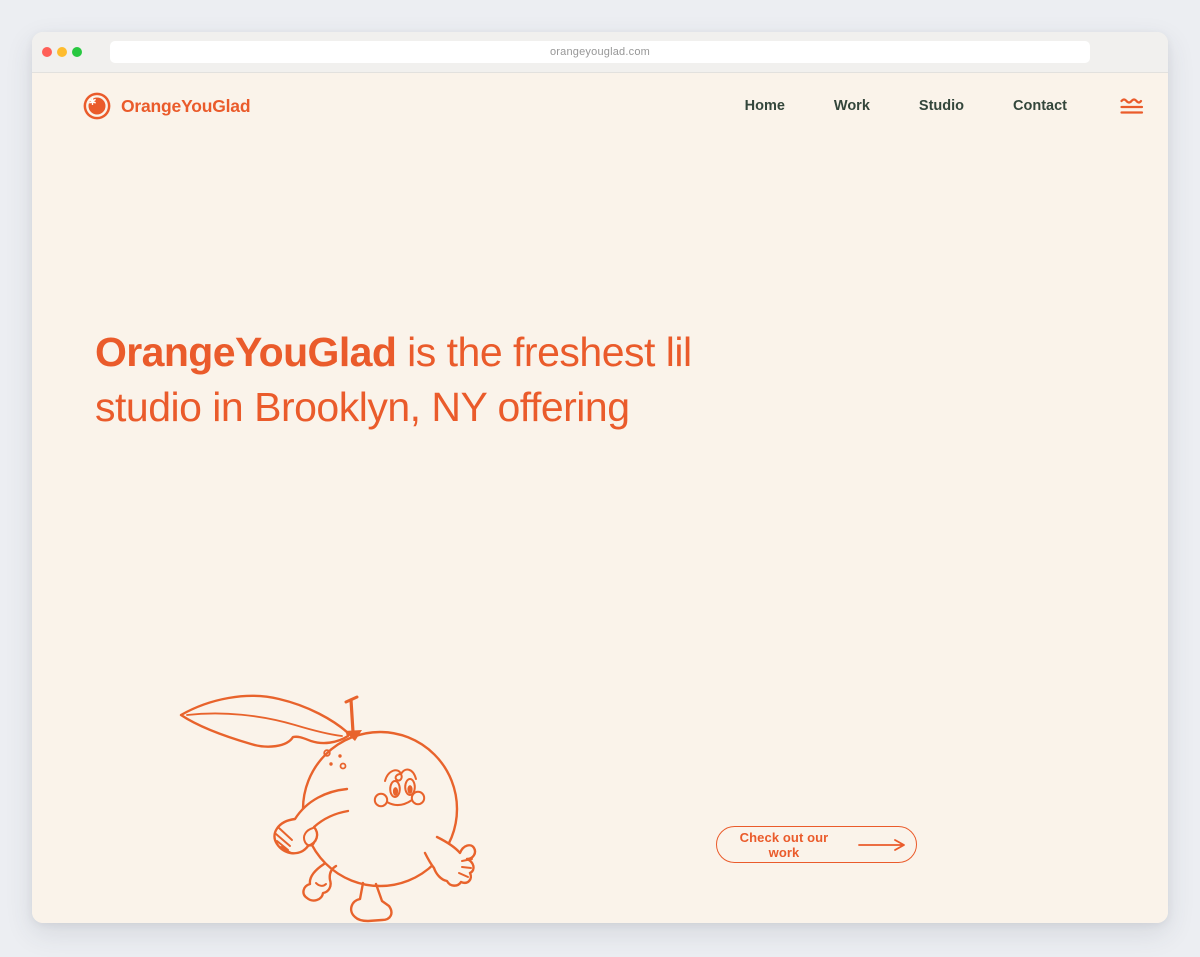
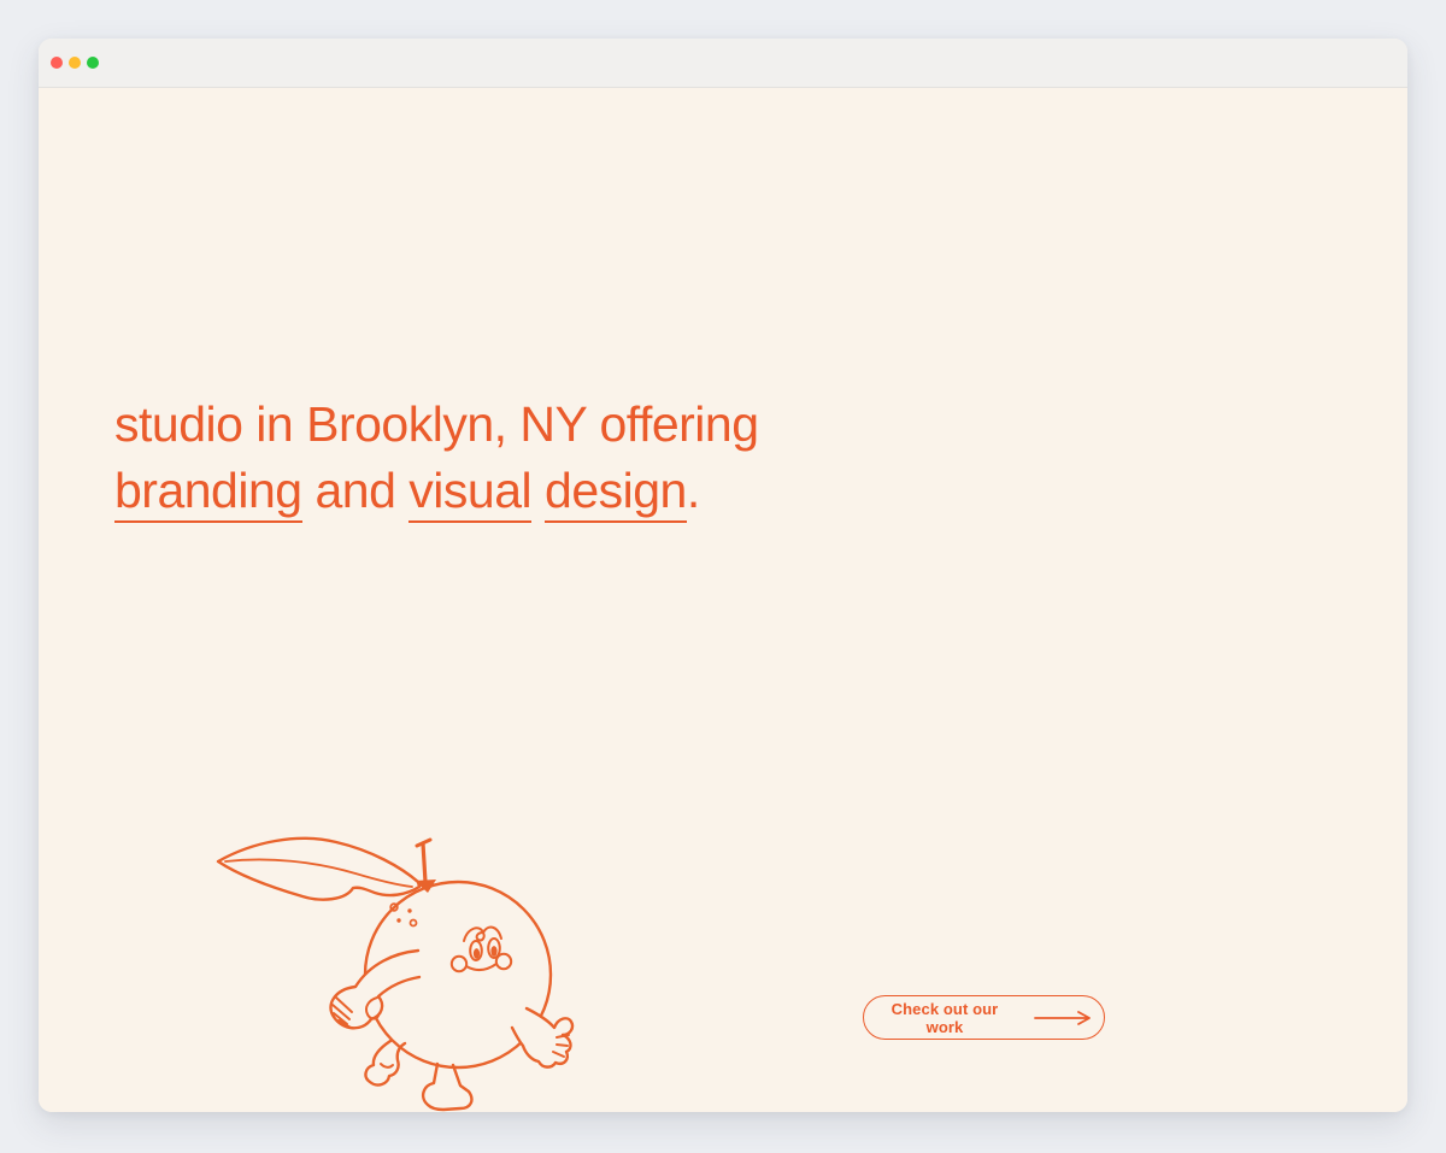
- orangeyouglad.com
- OrangeYouGlad
- Home
- Work
- Studio
- Contact
- OrangeYouGlad is the freshest lil
  studio in Brooklyn, NY offering
+ branding and visual design.
  Check out our work
